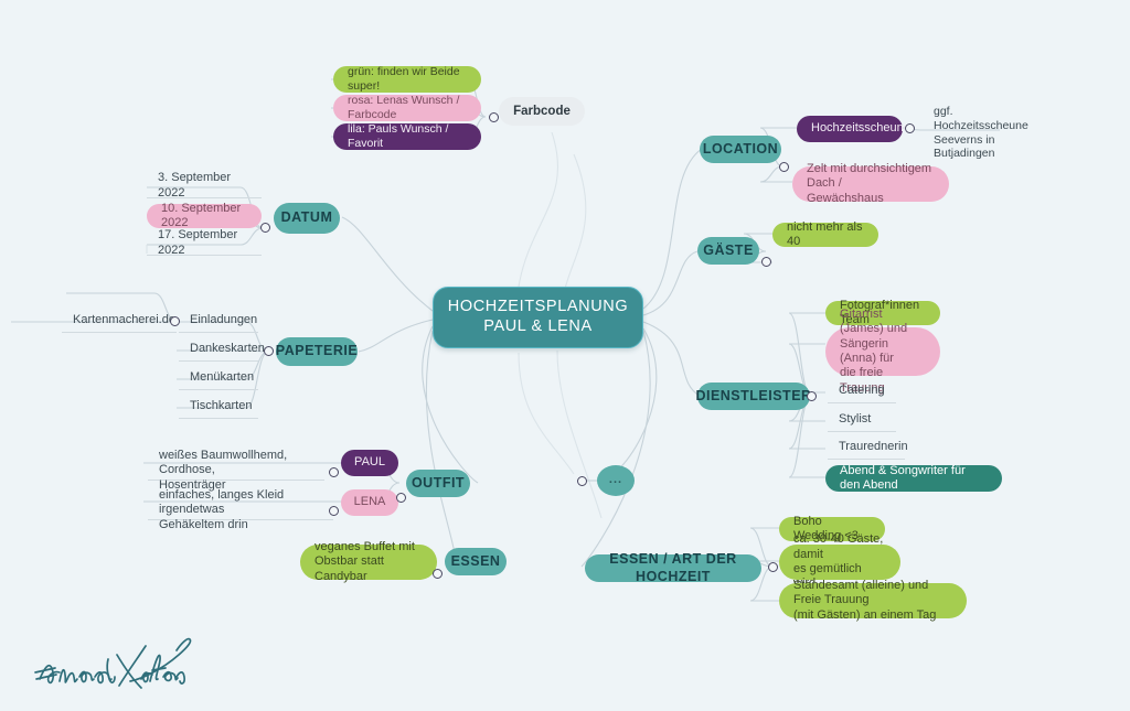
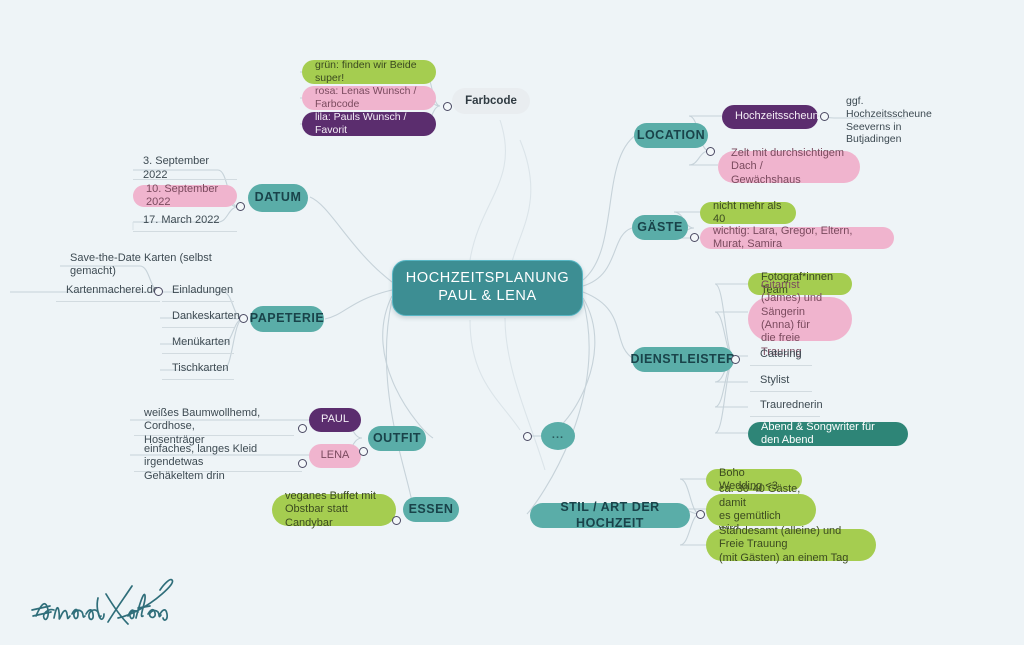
  HOCHZEITSPLANUNG
  PAUL & LENA
  Farbcode
  grün: finden wir Beide super!
  rosa: Lenas Wunsch / Farbcode
  lila: Pauls Wunsch / Favorit
  DATUM
  3. September 2022
  10. September 2022
- 17. September 2022
+ 17. March 2022
  PAPETERIE
  Einladungen
  Dankeskarten
  Menükarten
  Tischkarten
+ Save-the-Date Karten (selbst gemacht)
  Kartenmacherei.d
  OUTFIT
  PAUL
  LENA
  weißes Baumwollhemd, Cordhose,
  Hosenträger
  einfaches, langes Kleid irgendetwas
  Gehäkeltem drin
  ESSEN
  veganes Buffet mit
  Obstbar statt Candybar
  LOCATION
  Hochzeitsscheun
  Zelt mit durchsichtigem Dach /
  Gewächshaus
  ggf.
  Hochzeitsscheune
  Seeverns in
  Butjadingen
  GÄSTE
  nicht mehr als 40
+ wichtig: Lara, Gregor, Eltern, Murat, Samira
  DIENSTLEISTE
  Fotograf*innen Team
  Gitarrist (James) und
  Sängerin (Anna) für
  die freie Trauung
  Catering
  Stylist
  Traurednerin
  Abend & Songwriter für den Abend
- ESSEN / ART DER HOCHZEIT
+ STIL / ART DER HOCHZEIT
  Boho Wedding <3
  ca. 30-40 Gäste, damit
  es gemütlich
  Standesamt (alleine) und Freie Trauung
  (mit Gästen) an einem Tag
  ...
